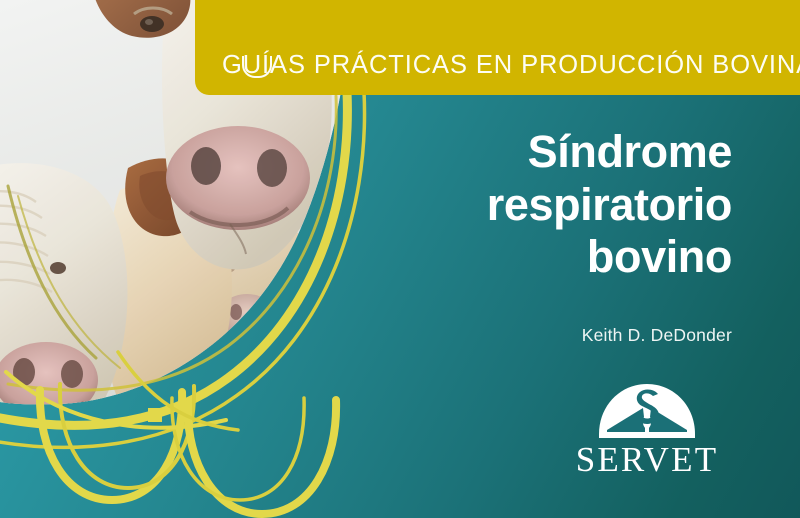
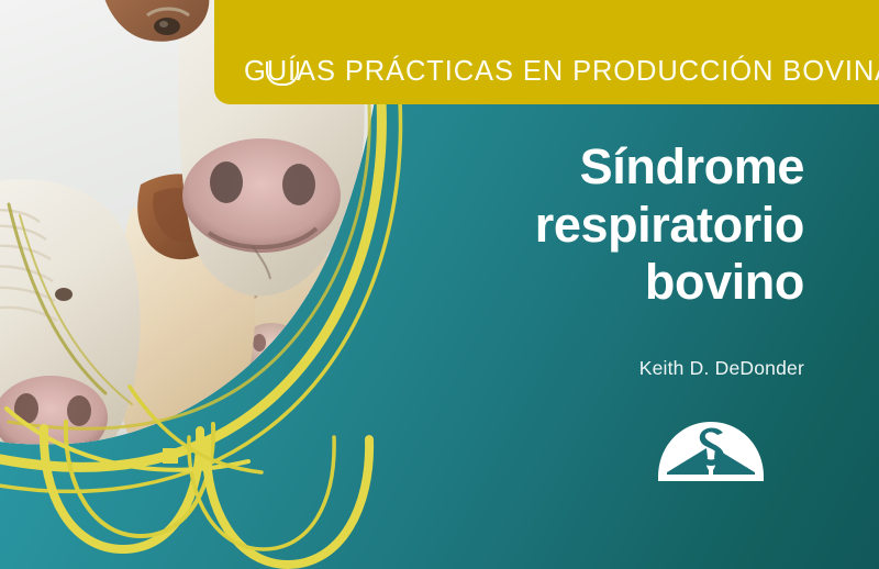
  GUÍAS PRÁCTICAS EN PRODUCCIÓN BOVIN
  Síndrome
  respiratorio
  bovino
  Keith D. DeDonder
- SERVET
